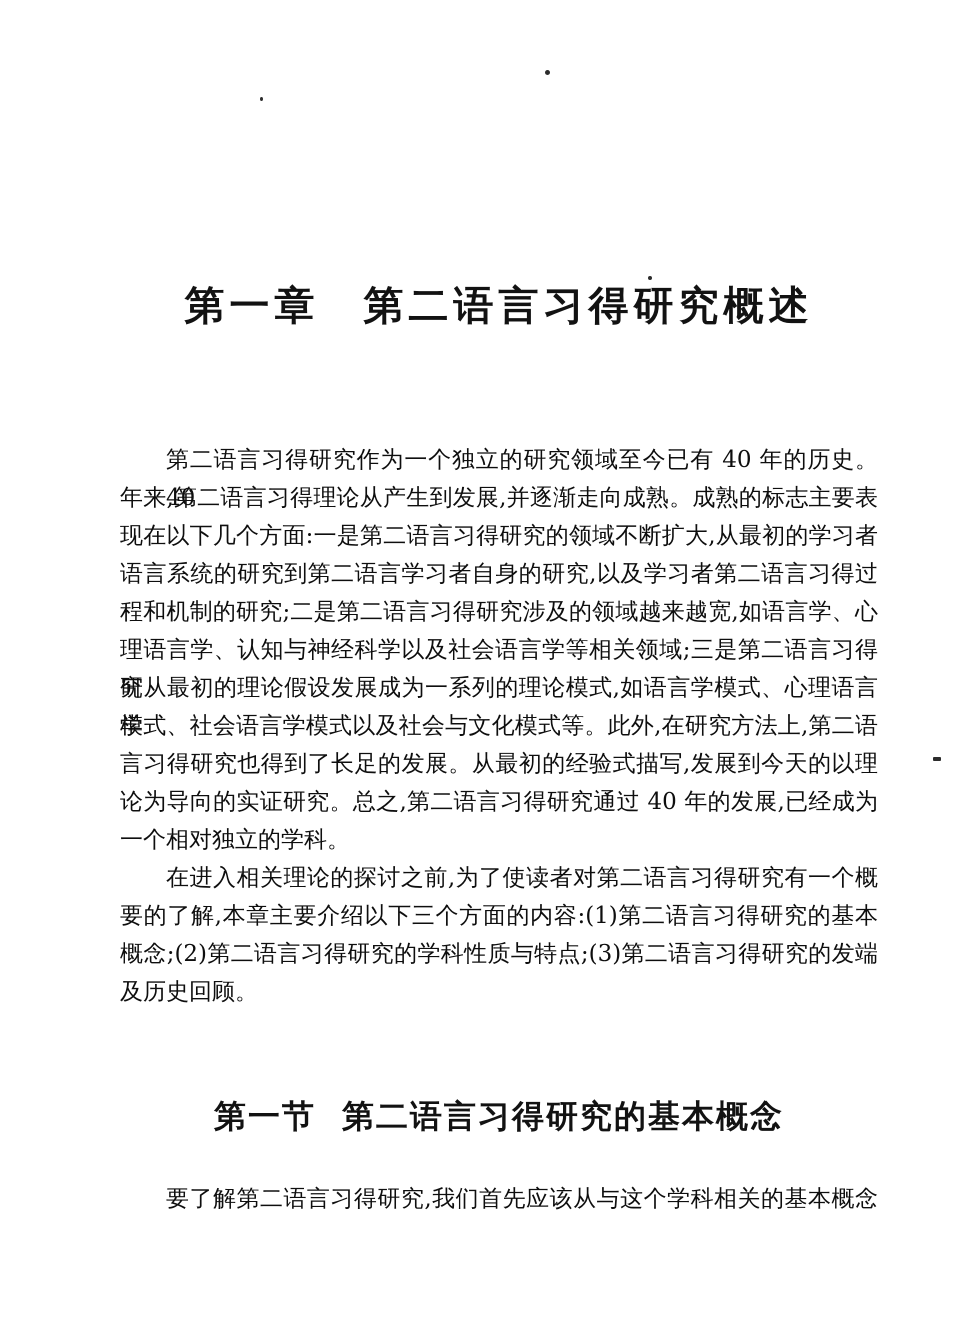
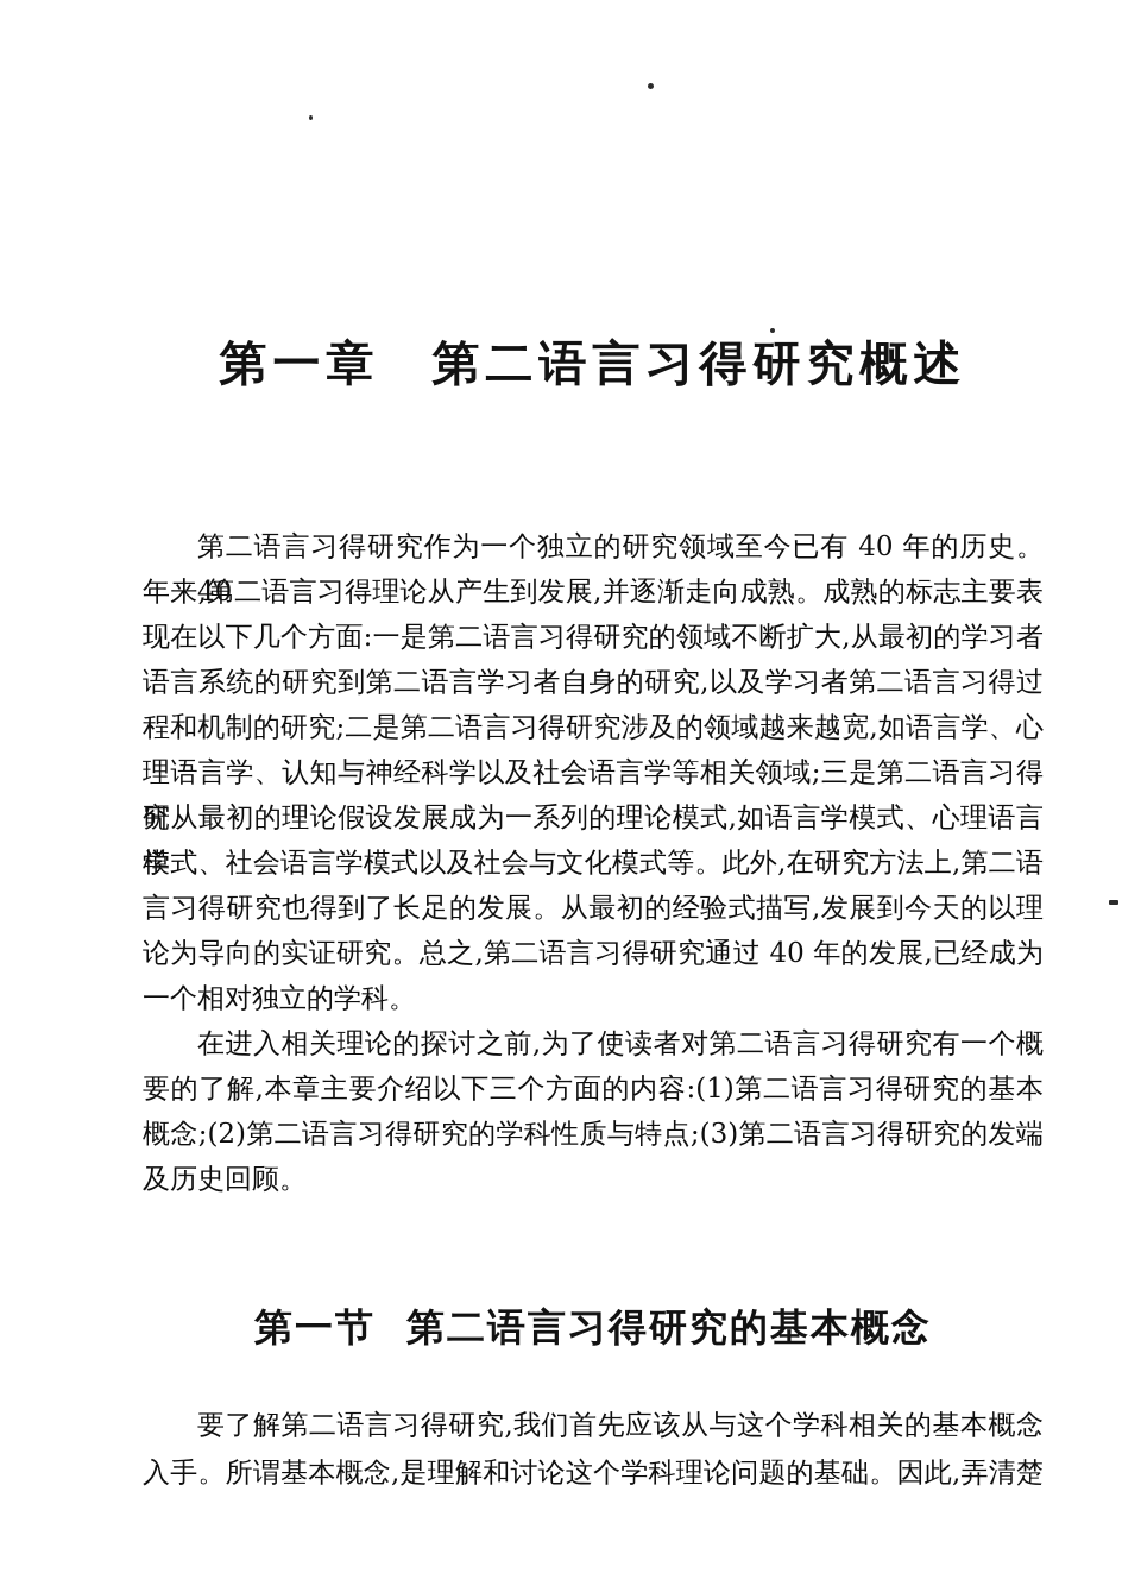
  第一章
  第二语言习得研究概述
  第二语言习得研究作为一个独立的研究领域至今已有 40 年的历史。40
  年来,第二语言习得理论从产生到发展,并逐渐走向成熟。成熟的标志主要表
  现在以下几个方面:一是第二语言习得研究的领域不断扩大,从最初的学习者
  语言系统的研究到第二语言学习者自身的研究,以及学习者第二语言习得过
  程和机制的研究;二是第二语言习得研究涉及的领域越来越宽,如语言学、心
  理语言学、认知与神经科学以及社会语言学等相关领域;三是第二语言习得研
  究从最初的理论假设发展成为一系列的理论模式,如语言学模式、心理语言学
  模式、社会语言学模式以及社会与文化模式等。此外,在研究方法上,第二语
  言习得研究也得到了长足的发展。从最初的经验式描写,发展到今天的以理
  论为导向的实证研究。总之,第二语言习得研究通过 40 年的发展,已经成为
  一个相对独立的学科。
  在进入相关理论的探讨之前,为了使读者对第二语言习得研究有一个概
  要的了解,本章主要介绍以下三个方面的内容:(1)第二语言习得研究的基本
  概念;(2)第二语言习得研究的学科性质与特点;(3)第二语言习得研究的发端
  及历史回顾。
  第一节
  第二语言习得研究的基本概念
  要了解第二语言习得研究,我们首先应该从与这个学科相关的基本概念
+ 入手。所谓基本概念,是理解和讨论这个学科理论问题的基础。因此,弄清楚
